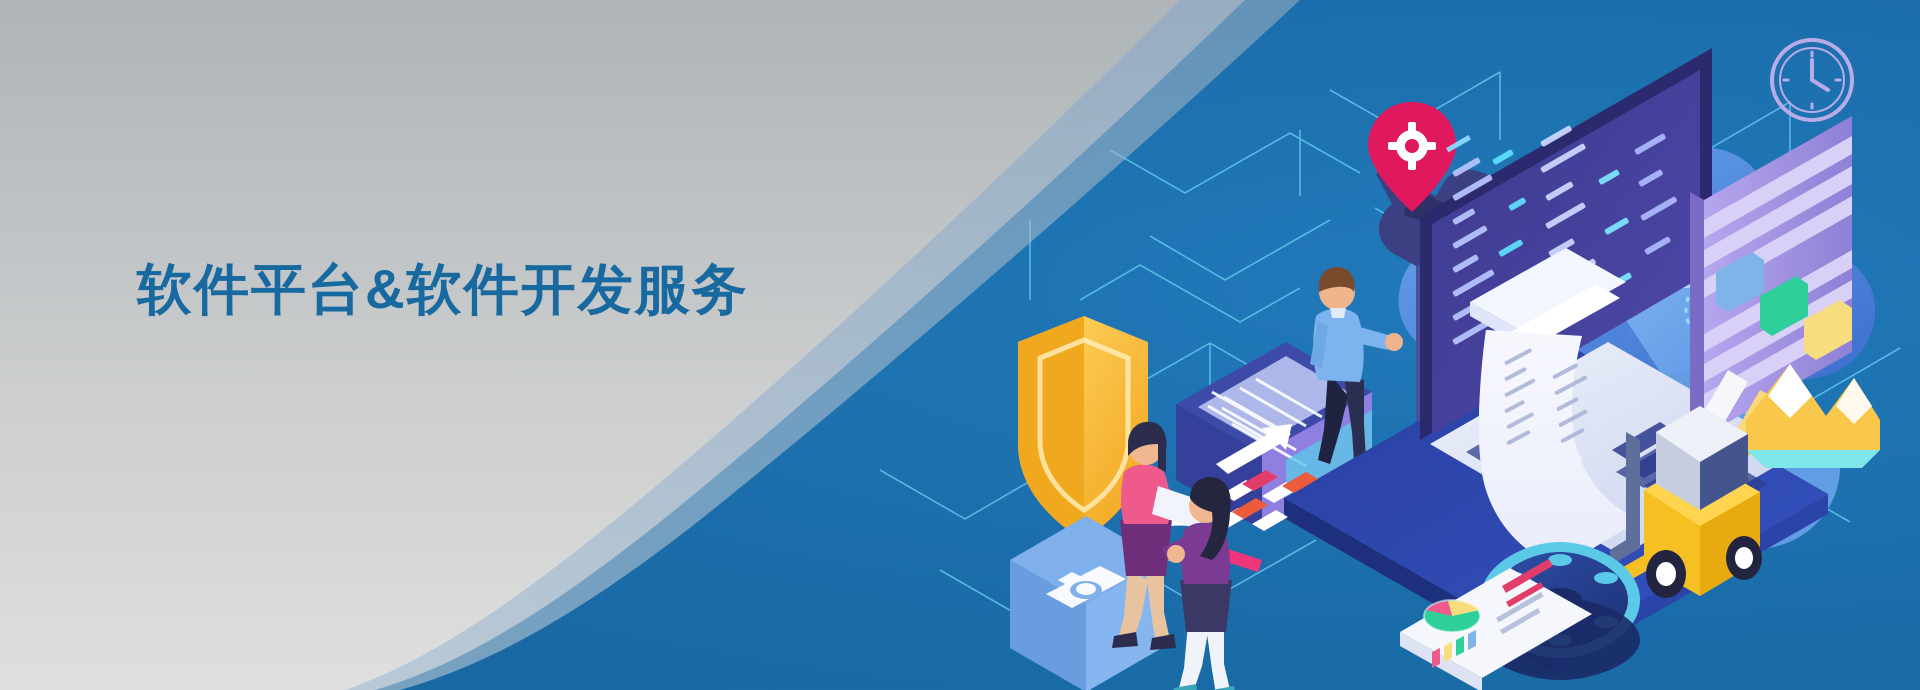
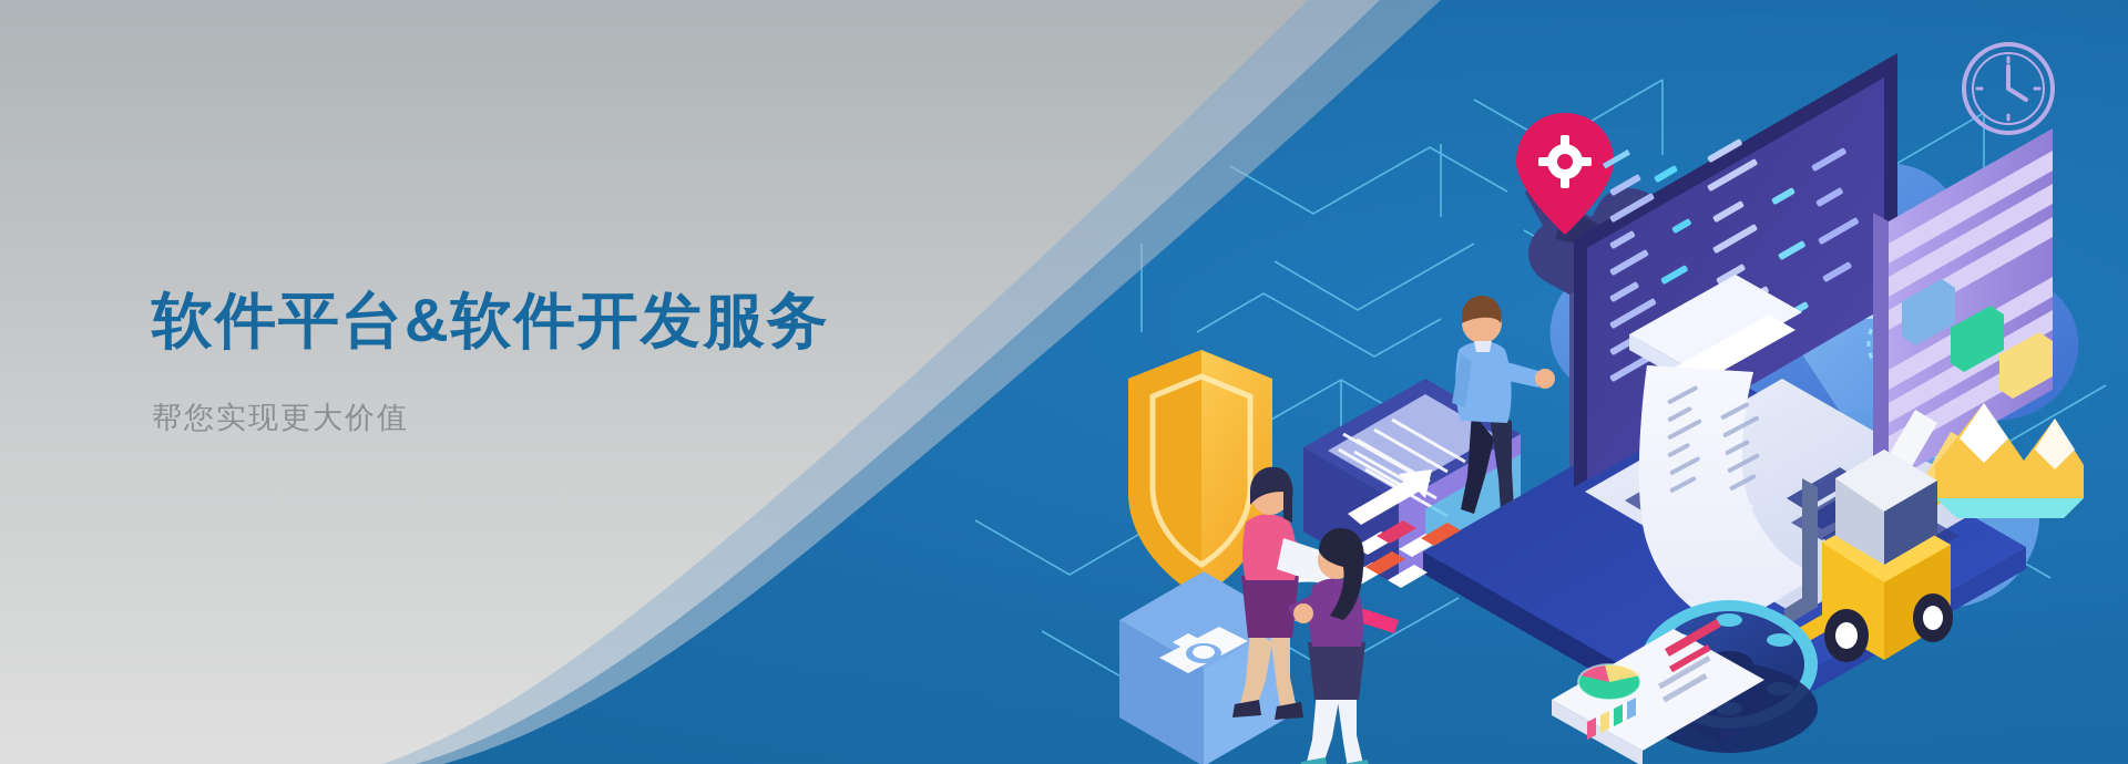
  软件平台&软件开发服务
+ 帮您实现更大价值
